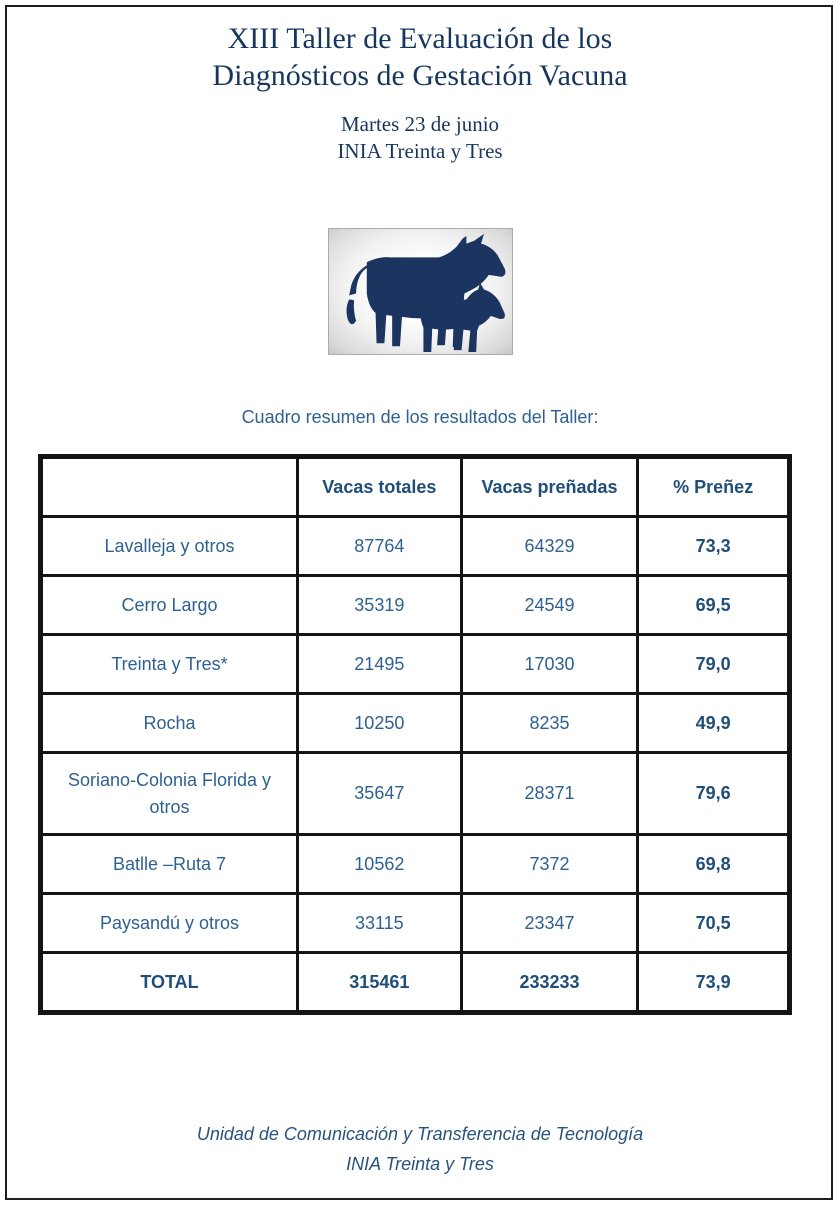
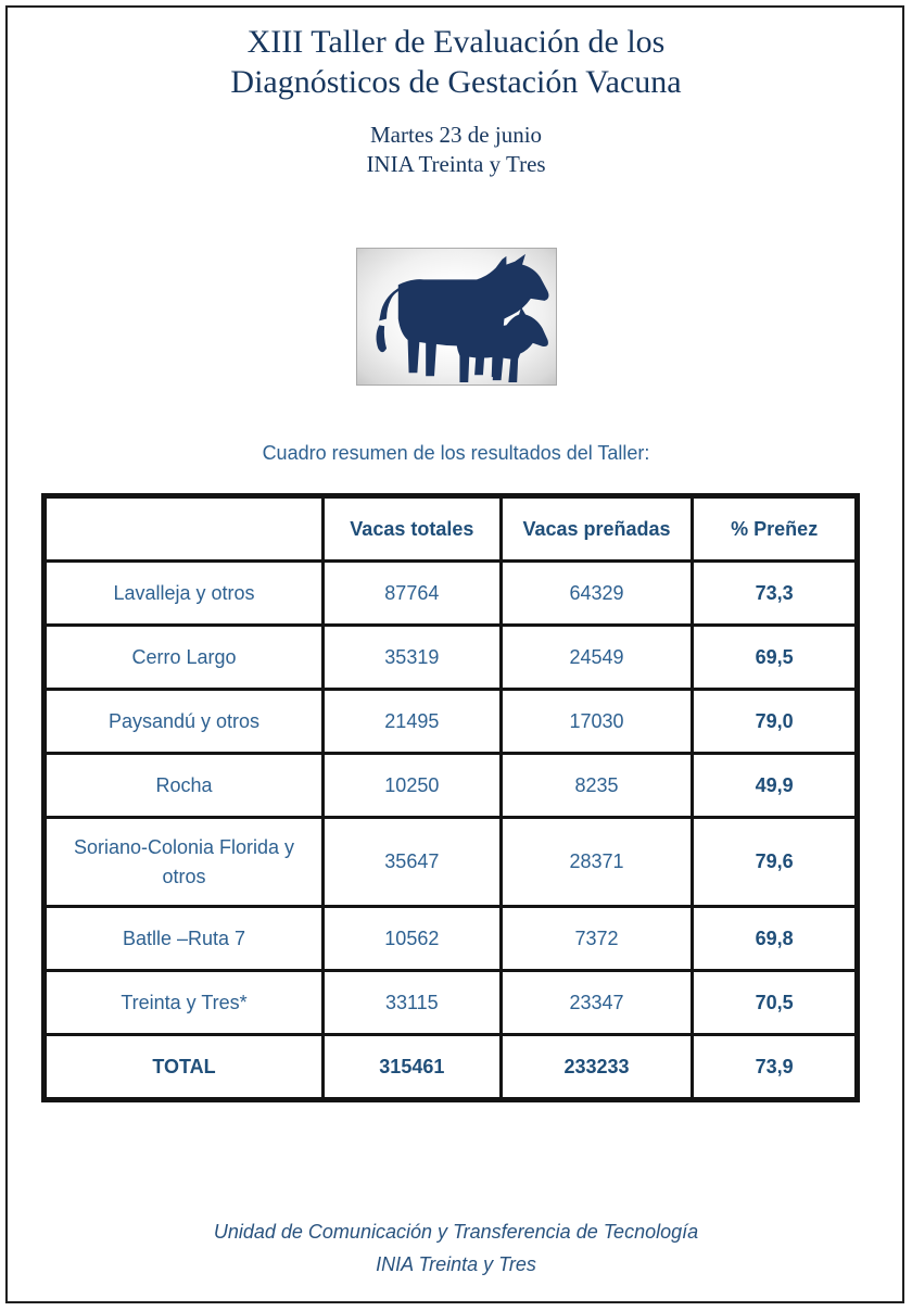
  XIII Taller de Evaluación de los
  Diagnósticos de Gestación Vacuna
  Martes 23 de junio
  INIA Treinta y Tres
  Cuadro resumen de los resultados del Taller:
  	Vacas totales	Vacas preñadas	% Preñez
  Lavalleja y otros	87764	64329	73,3
  Cerro Largo	35319	24549	69,5
- Treinta y Tres*	21495	17030	79,0
+ Paysandú y otros	21495	17030	79,0
  Rocha	10250	8235	49,9
  Soriano-Colonia Florida y otros	35647	28371	79,6
  Batlle –Ruta 7	10562	7372	69,8
- Paysandú y otros	33115	23347	70,5
+ Treinta y Tres*	33115	23347	70,5
  TOTAL	315461	233233	73,9
  Unidad de Comunicación y Transferencia de Tecnología
  INIA Treinta y Tres
